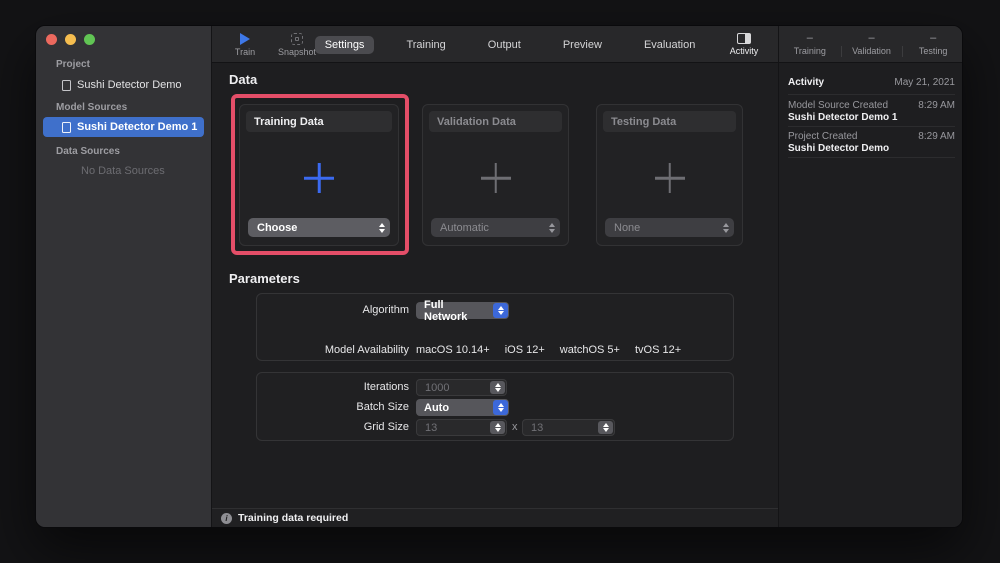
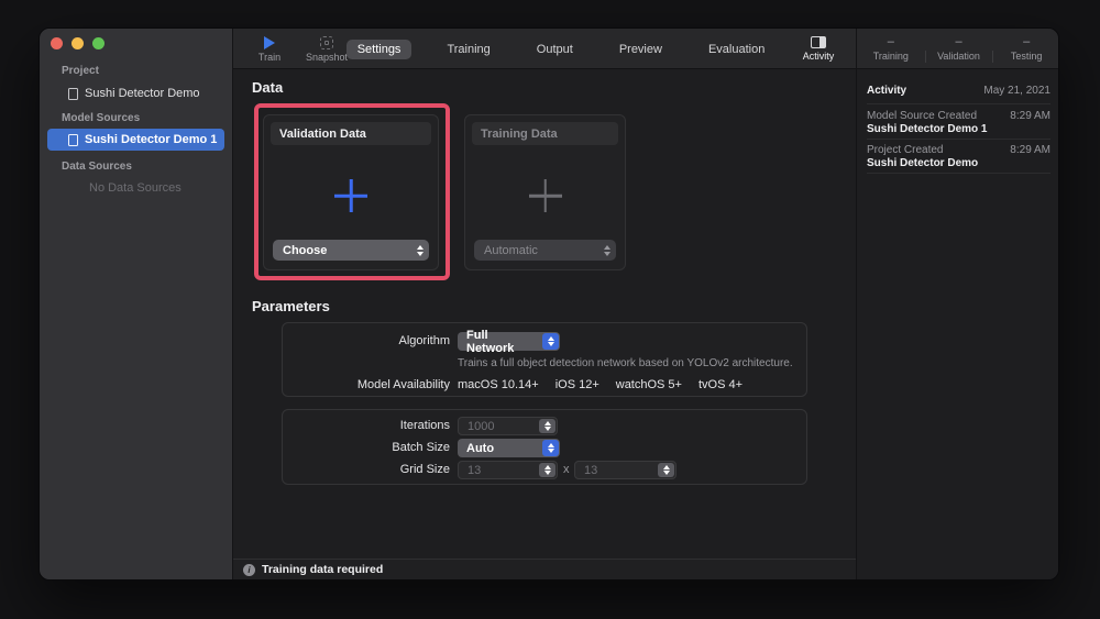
  Project
  Sushi Detector Demo
  Model Sources
  Sushi Detector Demo 1
  Data Sources
  No Data Sources
  Train
  Snapshot
  Settings
  Training
  Output
  Preview
  Evaluation
  Activity
  Data
- Training Data
+ Validation Data
  Choose
- Validation Data
+ Training Data
  Automatic
- Testing Data
- None
  Parameters
  Algorithm
  Full Network
+ Trains a full object detection network based on YOLOv2 architecture.
  Model Availability
  macOS 10.14+
  iOS 12+
  watchOS 5+
- tvOS 12+
+ tvOS 4+
  Iterations
  1000
  Batch Size
  Auto
  Grid Size
  13
  x
  13
  i
  Training data required
  –
  Training
  –
  Validation
  –
  Testing
  Activity
  May 21, 2021
  Model Source Created
  8:29 AM
  Sushi Detector Demo 1
  Project Created
  8:29 AM
  Sushi Detector Demo
